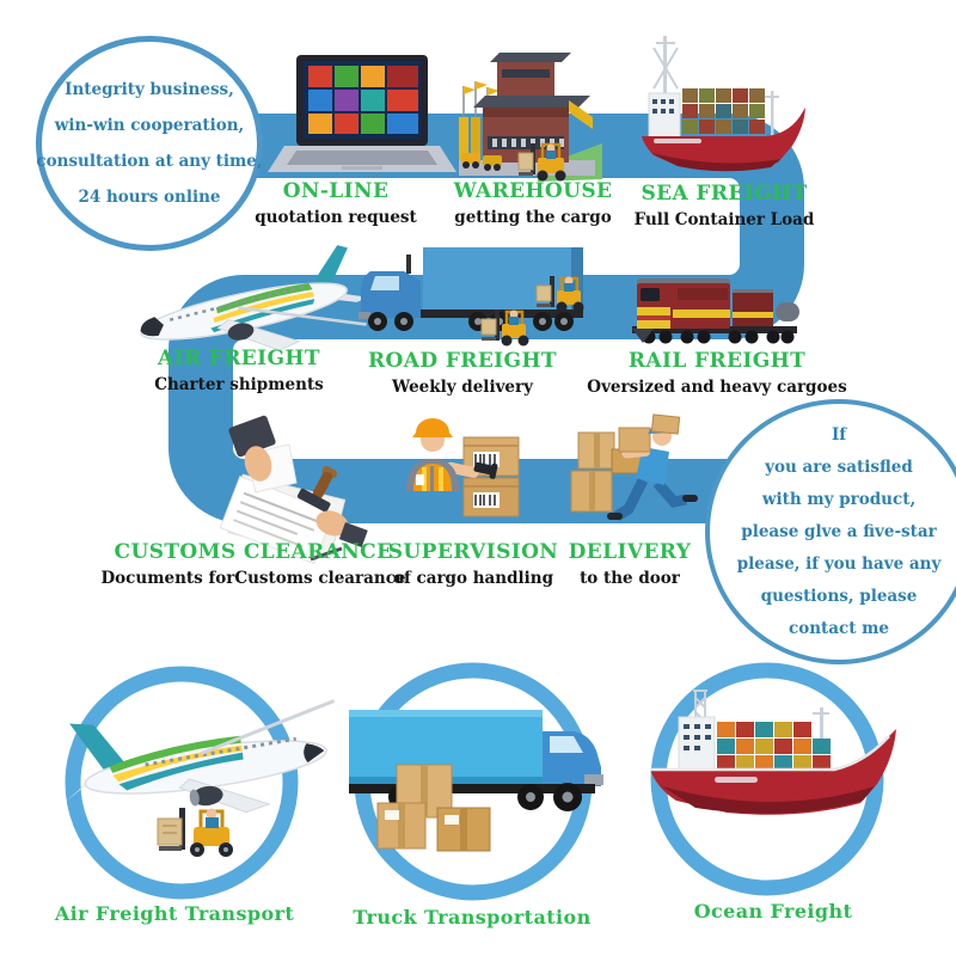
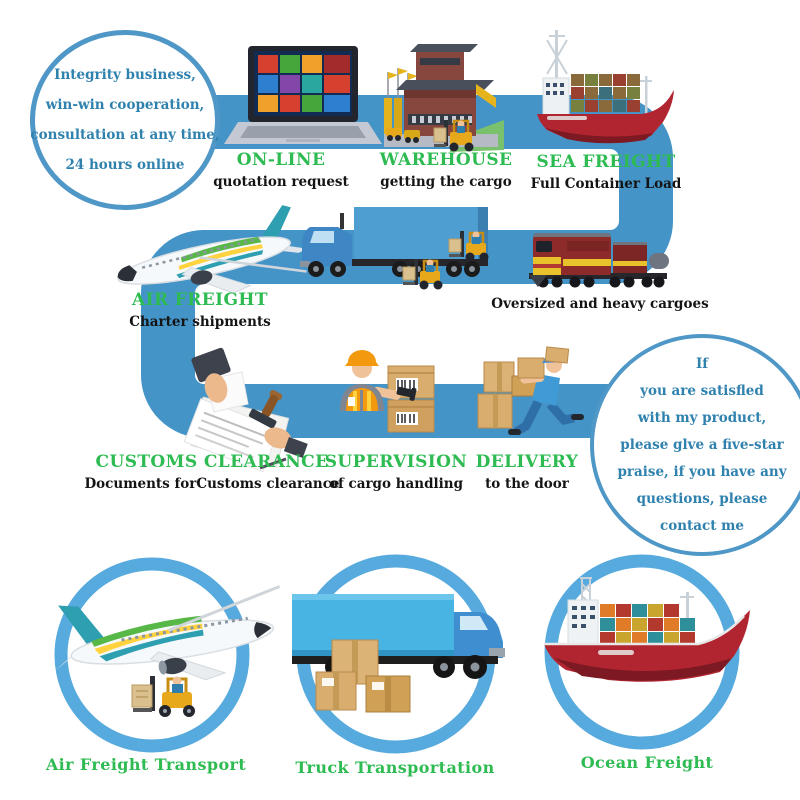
  Integrity business,
  win-win cooperation,
  consultation at any time,
  24 hours online
  If
  you are satisfled
  with my product,
  please glve a five-star
- please, if you have any
+ praise, if you have any
  questions, please
  contact me
  ON-LINE
  quotation request
  WAREHOUSE
  getting the cargo
  SEA FREIGHT
  Full Container Load
  AIR FREIGHT
  Charter shipments
- ROAD FREIGHT
- Weekly delivery
- RAIL FREIGHT
  Oversized and heavy cargoes
  CUSTOMS CLEARANCE
  Documents forCustoms clearance
  SUPERVISION
  of cargo handling
  DELIVERY
  to the door
  Air Freight Transport
  Truck Transportation
  Ocean Freight
